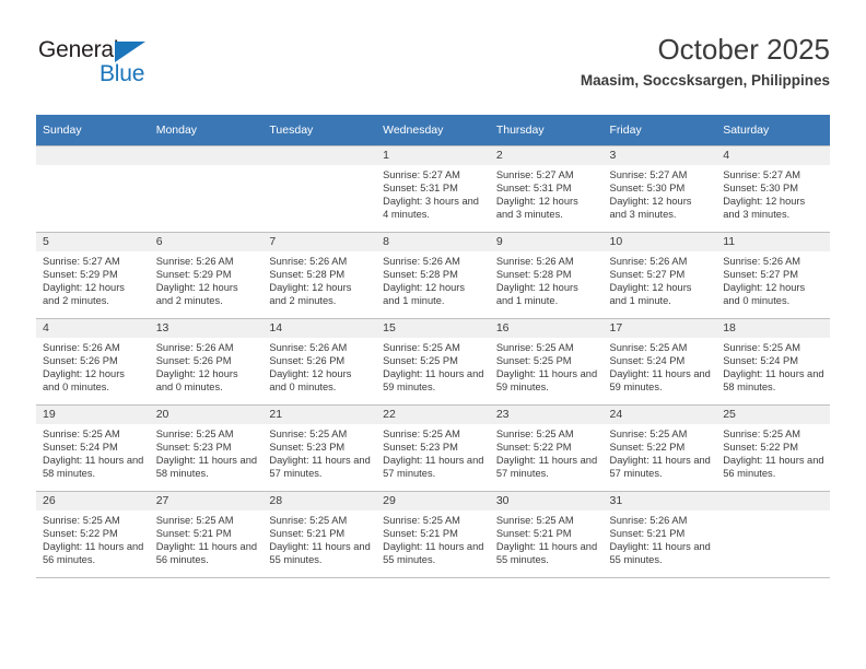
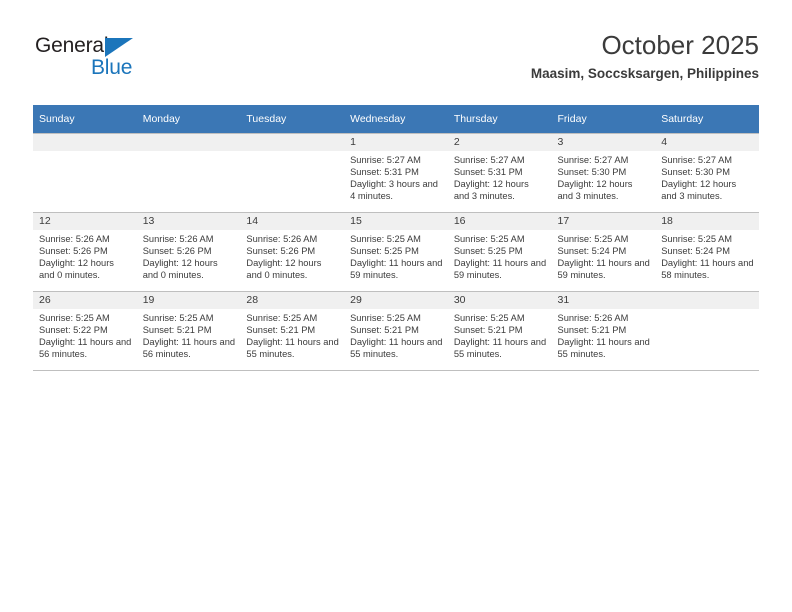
  General
  Blue
  October 2025
  Maasim, Soccsksargen, Philippines
  Sunday	Monday	Tuesday	Wednesday	Thursday	Friday	Saturday
  			1Sunrise: 5:27 AMSunset: 5:31 PMDaylight: 3 hours and 4 minutes.	2Sunrise: 5:27 AMSunset: 5:31 PMDaylight: 12 hours and 3 minutes.	3Sunrise: 5:27 AMSunset: 5:30 PMDaylight: 12 hours and 3 minutes.	4Sunrise: 5:27 AMSunset: 5:30 PMDaylight: 12 hours and 3 minutes.
- 5Sunrise: 5:27 AMSunset: 5:29 PMDaylight: 12 hours and 2 minutes.	6Sunrise: 5:26 AMSunset: 5:29 PMDaylight: 12 hours and 2 minutes.	7Sunrise: 5:26 AMSunset: 5:28 PMDaylight: 12 hours and 2 minutes.	8Sunrise: 5:26 AMSunset: 5:28 PMDaylight: 12 hours and 1 minute.	9Sunrise: 5:26 AMSunset: 5:28 PMDaylight: 12 hours and 1 minute.	10Sunrise: 5:26 AMSunset: 5:27 PMDaylight: 12 hours and 1 minute.	11Sunrise: 5:26 AMSunset: 5:27 PMDaylight: 12 hours and 0 minutes.
- 4Sunrise: 5:26 AMSunset: 5:26 PMDaylight: 12 hours and 0 minutes.	13Sunrise: 5:26 AMSunset: 5:26 PMDaylight: 12 hours and 0 minutes.	14Sunrise: 5:26 AMSunset: 5:26 PMDaylight: 12 hours and 0 minutes.	15Sunrise: 5:25 AMSunset: 5:25 PMDaylight: 11 hours and 59 minutes.	16Sunrise: 5:25 AMSunset: 5:25 PMDaylight: 11 hours and 59 minutes.	17Sunrise: 5:25 AMSunset: 5:24 PMDaylight: 11 hours and 59 minutes.	18Sunrise: 5:25 AMSunset: 5:24 PMDaylight: 11 hours and 58 minutes.
+ 12Sunrise: 5:26 AMSunset: 5:26 PMDaylight: 12 hours and 0 minutes.	13Sunrise: 5:26 AMSunset: 5:26 PMDaylight: 12 hours and 0 minutes.	14Sunrise: 5:26 AMSunset: 5:26 PMDaylight: 12 hours and 0 minutes.	15Sunrise: 5:25 AMSunset: 5:25 PMDaylight: 11 hours and 59 minutes.	16Sunrise: 5:25 AMSunset: 5:25 PMDaylight: 11 hours and 59 minutes.	17Sunrise: 5:25 AMSunset: 5:24 PMDaylight: 11 hours and 59 minutes.	18Sunrise: 5:25 AMSunset: 5:24 PMDaylight: 11 hours and 58 minutes.
- 19Sunrise: 5:25 AMSunset: 5:24 PMDaylight: 11 hours and 58 minutes.	20Sunrise: 5:25 AMSunset: 5:23 PMDaylight: 11 hours and 58 minutes.	21Sunrise: 5:25 AMSunset: 5:23 PMDaylight: 11 hours and 57 minutes.	22Sunrise: 5:25 AMSunset: 5:23 PMDaylight: 11 hours and 57 minutes.	23Sunrise: 5:25 AMSunset: 5:22 PMDaylight: 11 hours and 57 minutes.	24Sunrise: 5:25 AMSunset: 5:22 PMDaylight: 11 hours and 57 minutes.	25Sunrise: 5:25 AMSunset: 5:22 PMDaylight: 11 hours and 56 minutes.
- 26Sunrise: 5:25 AMSunset: 5:22 PMDaylight: 11 hours and 56 minutes.	27Sunrise: 5:25 AMSunset: 5:21 PMDaylight: 11 hours and 56 minutes.	28Sunrise: 5:25 AMSunset: 5:21 PMDaylight: 11 hours and 55 minutes.	29Sunrise: 5:25 AMSunset: 5:21 PMDaylight: 11 hours and 55 minutes.	30Sunrise: 5:25 AMSunset: 5:21 PMDaylight: 11 hours and 55 minutes.	31Sunrise: 5:26 AMSunset: 5:21 PMDaylight: 11 hours and 55 minutes.
+ 26Sunrise: 5:25 AMSunset: 5:22 PMDaylight: 11 hours and 56 minutes.	19Sunrise: 5:25 AMSunset: 5:21 PMDaylight: 11 hours and 56 minutes.	28Sunrise: 5:25 AMSunset: 5:21 PMDaylight: 11 hours and 55 minutes.	29Sunrise: 5:25 AMSunset: 5:21 PMDaylight: 11 hours and 55 minutes.	30Sunrise: 5:25 AMSunset: 5:21 PMDaylight: 11 hours and 55 minutes.	31Sunrise: 5:26 AMSunset: 5:21 PMDaylight: 11 hours and 55 minutes.
